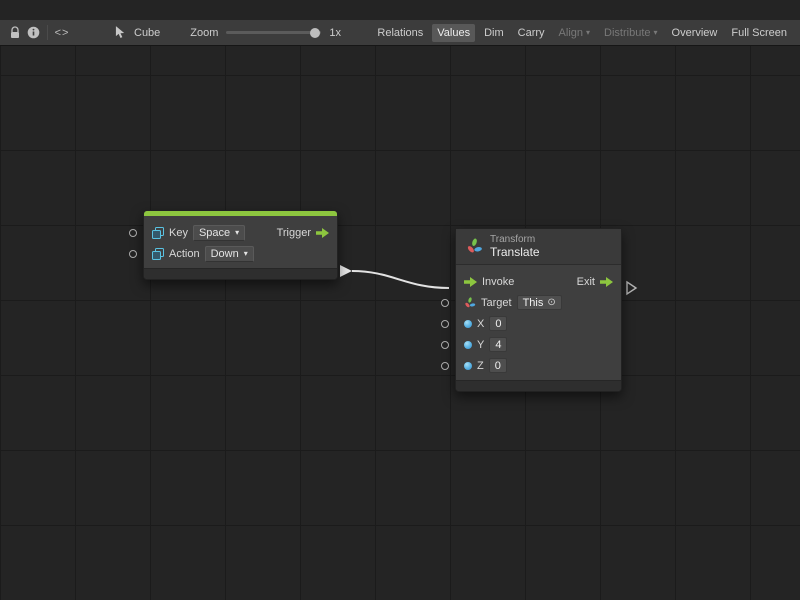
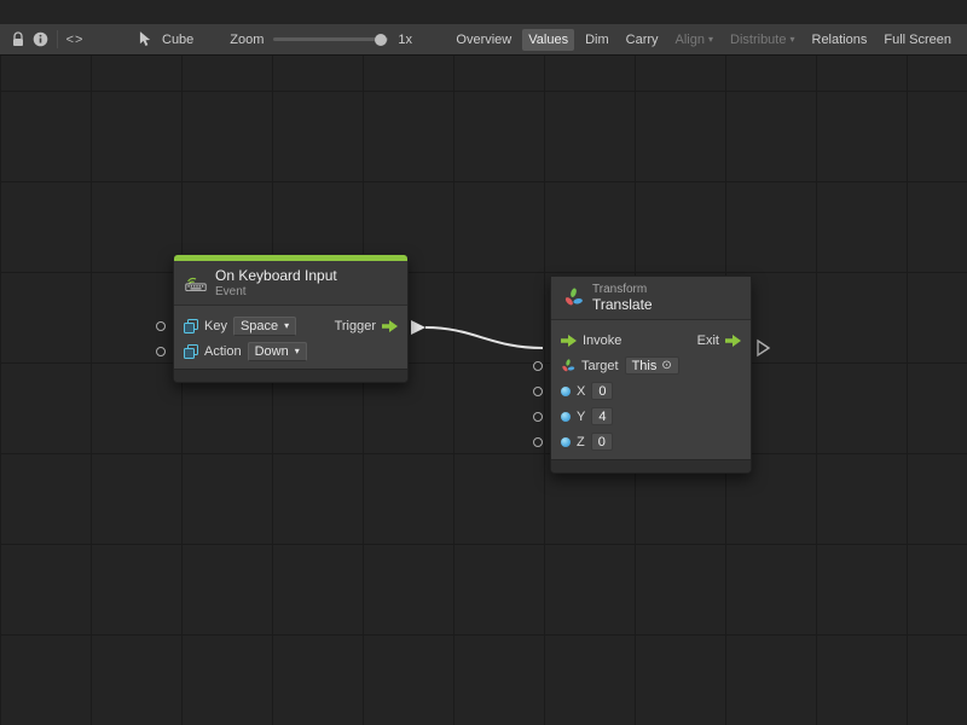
  <>
  Cube
  Zoom
  1x
- Relations
+ Overview
  Values
  Dim
  Carry
  Align
  ▾
  Distribute
  ▾
- Overview
+ Relations
  Full Screen
+ On Keyboard Input
+ Event
  Key
  Space
  ▾
  Trigger
  Action
  Down
  ▾
  Transform
  Translate
  Invoke
  Exit
  Target
  This
  ⊙
  X
  0
  Y
  4
  Z
  0
